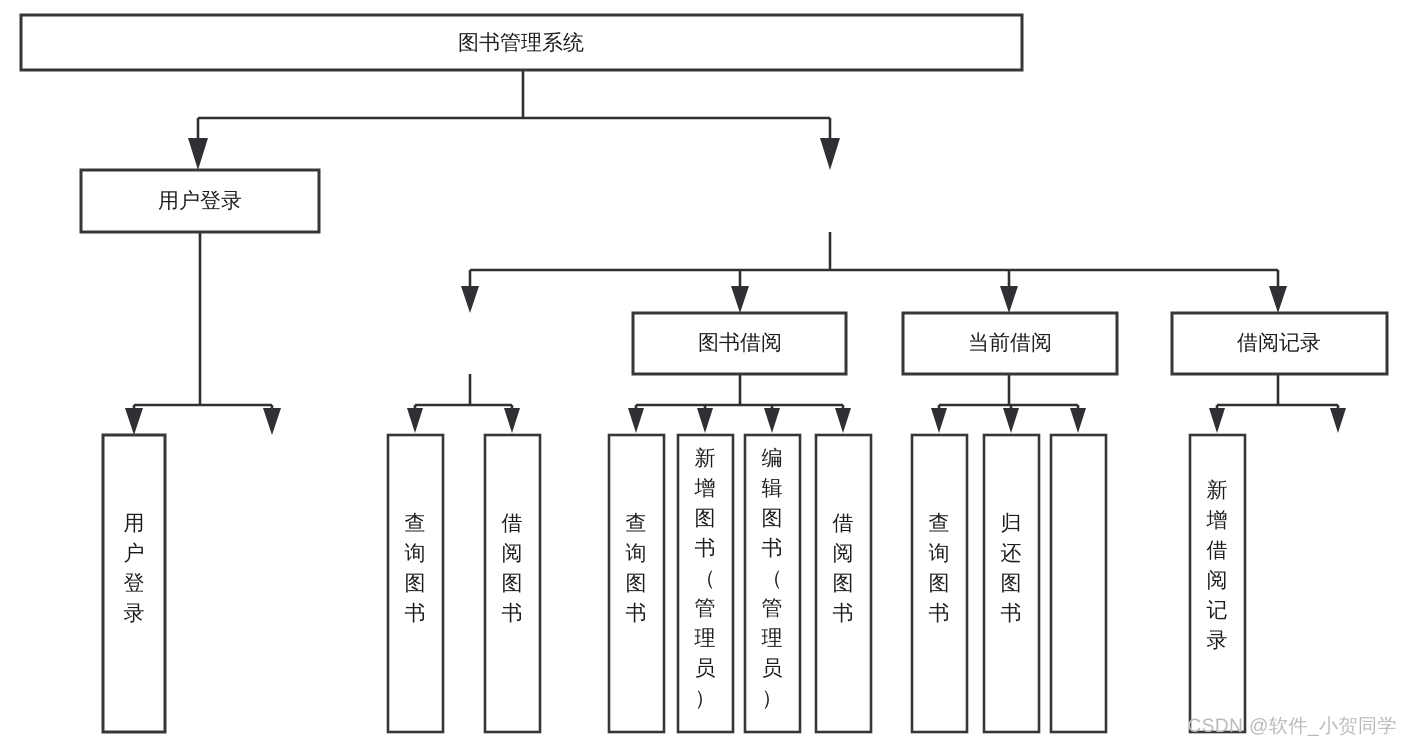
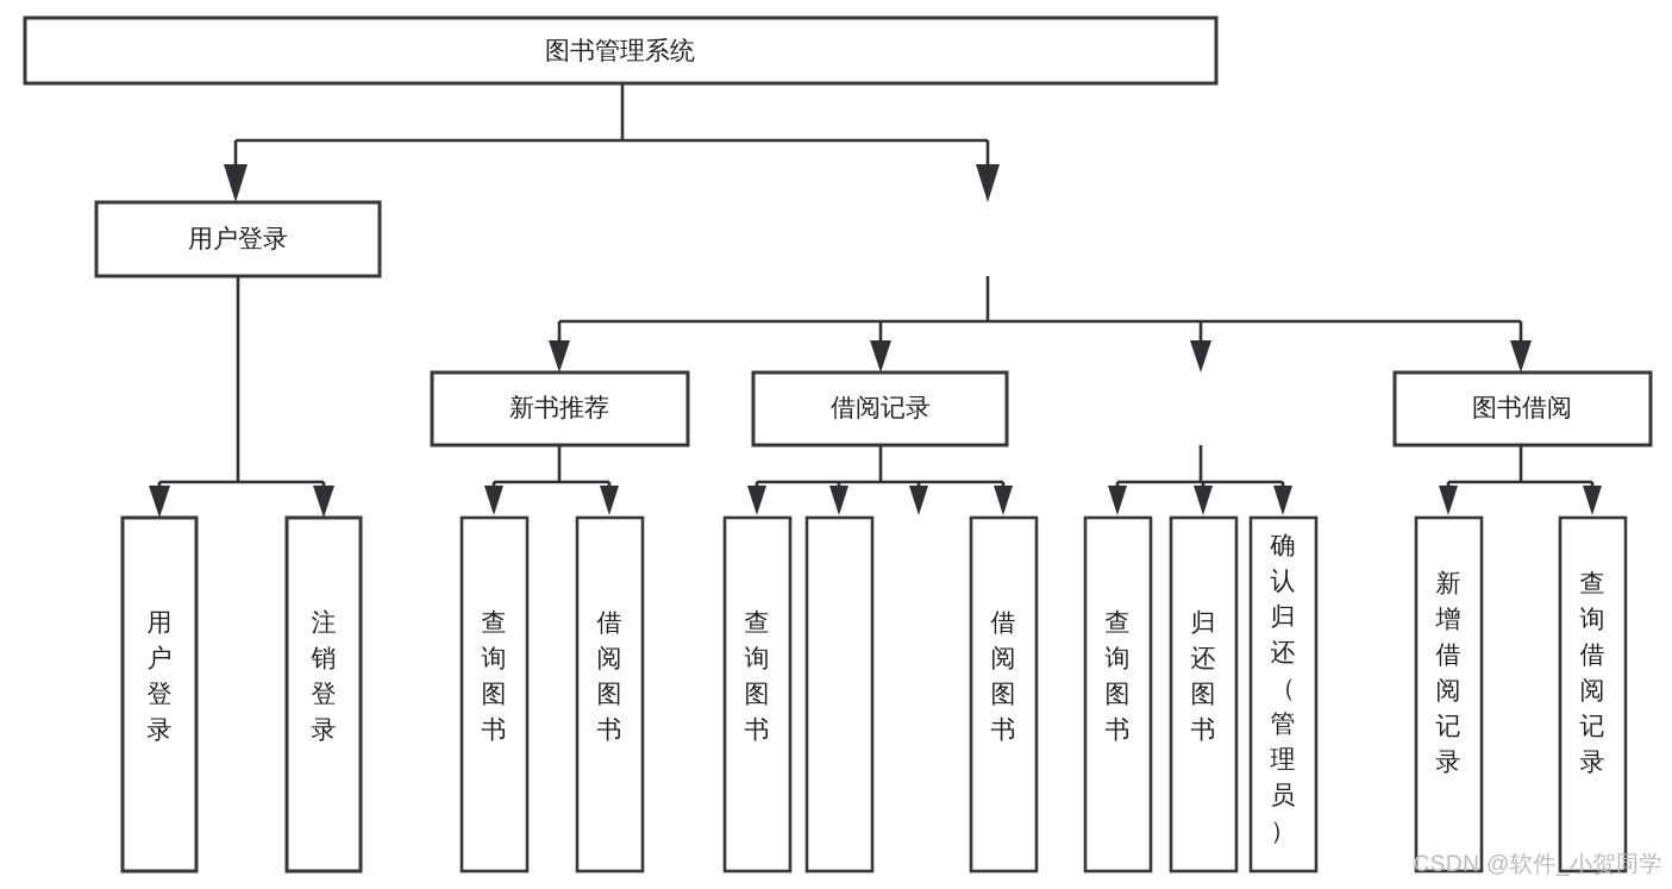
  图书管理系统
  用户登录
+ 新书推荐
- 图书借阅
+ 借阅记录
- 当前借阅
- 借阅记录
+ 图书借阅
  用户登录
+ 注销登录
  查询图书
  借阅图书
  查询图书
- 新增图书（管理员）
- 编辑图书（管理员）
  借阅图书
  查询图书
  归还图书
+ 确认归还（管理员）
  新增借阅记录
+ 查询借阅记录
  CSDN @软件_小贺同学
